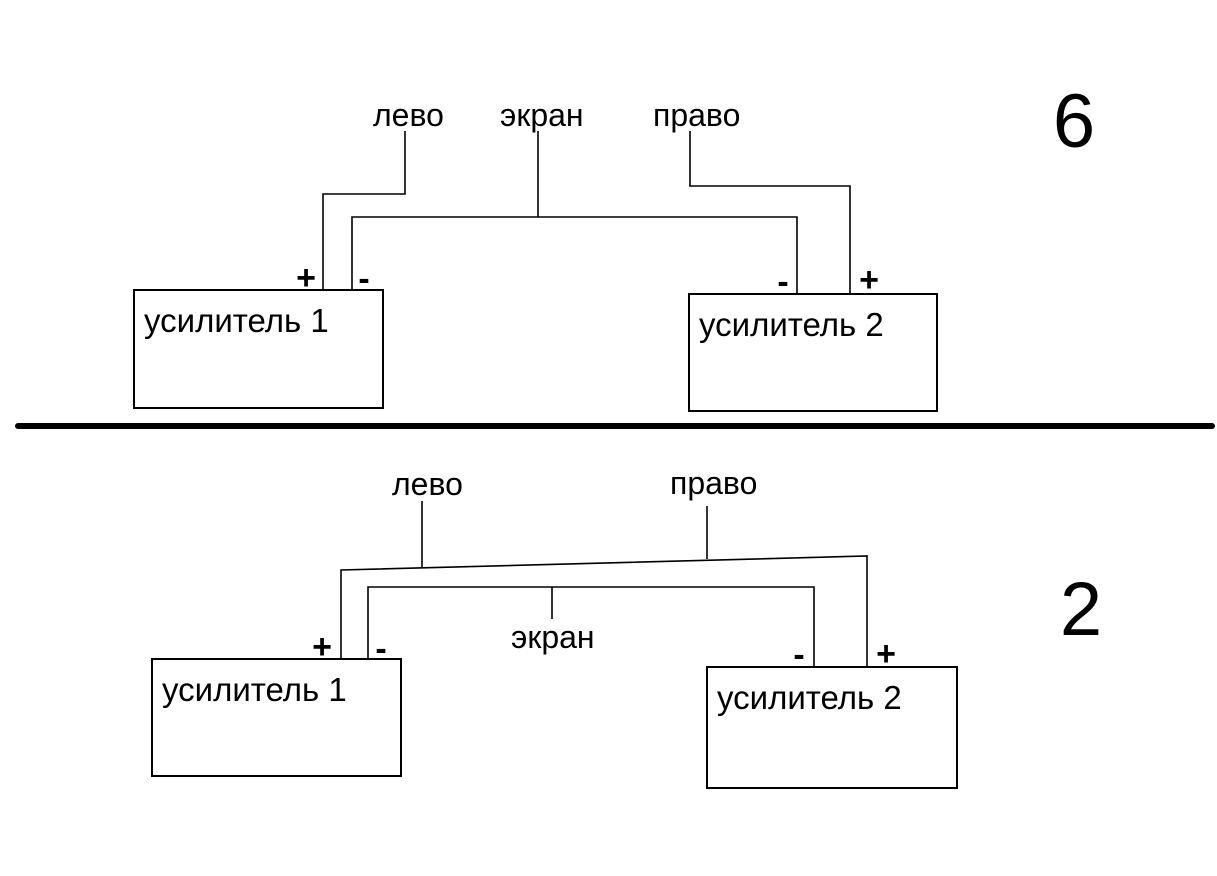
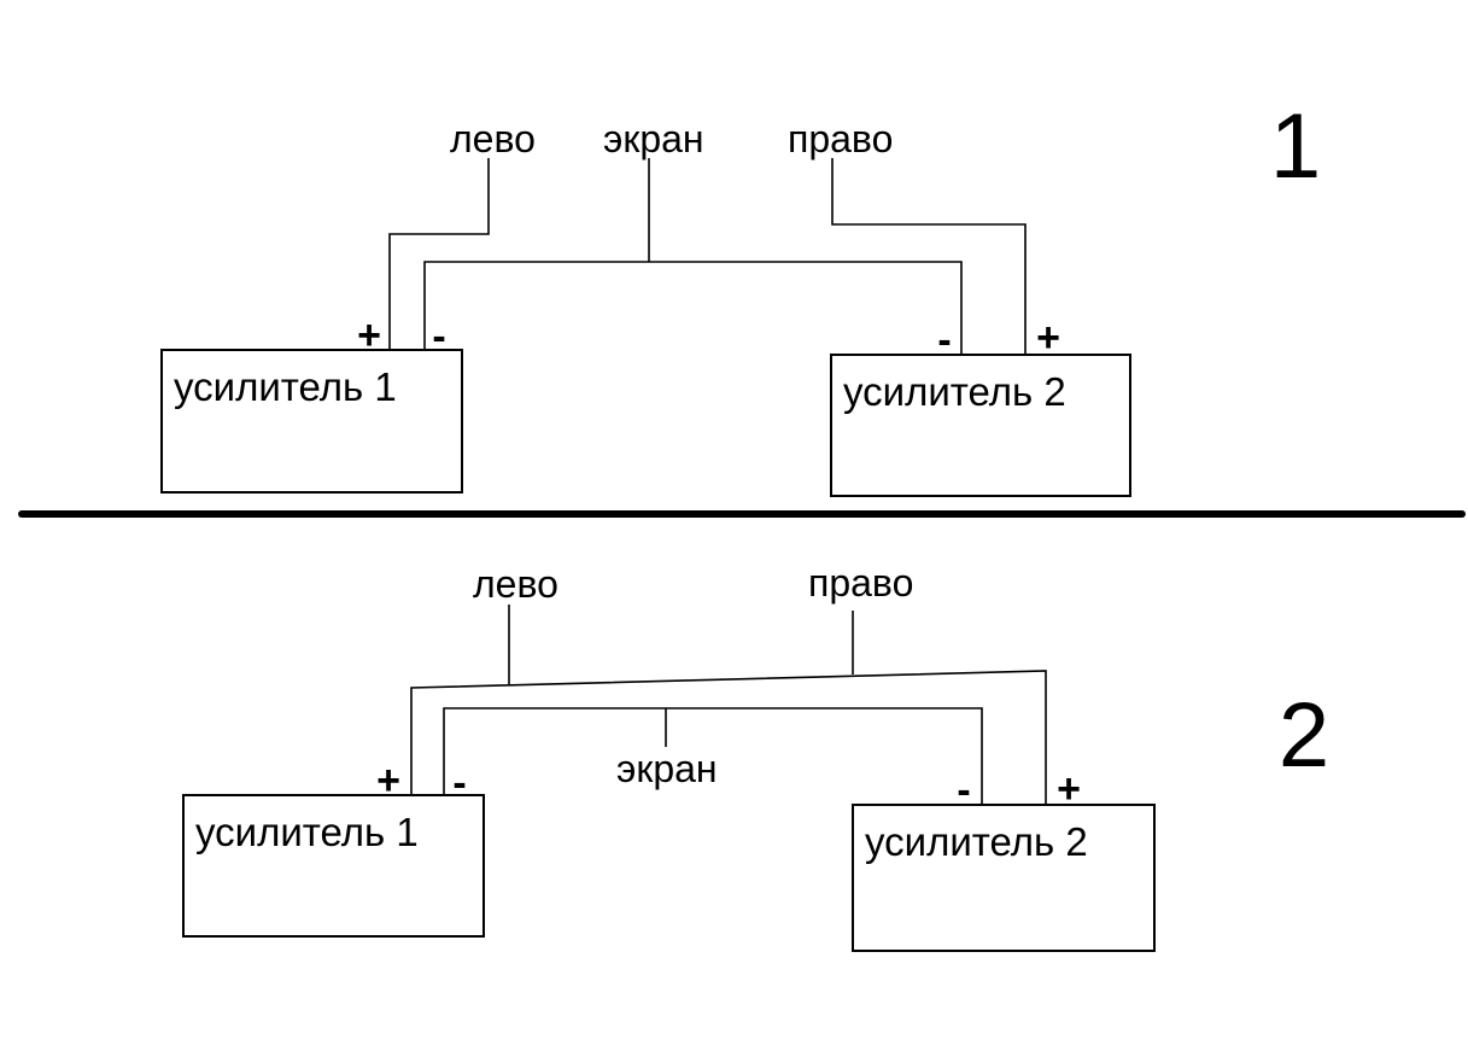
  лево
  экран
  право
  +
  -
  -
  +
  усилитель 1
  усилитель 2
- 6
+ 1
  лево
  право
  экран
  +
  -
  -
  +
  усилитель 1
  усилитель 2
  2
